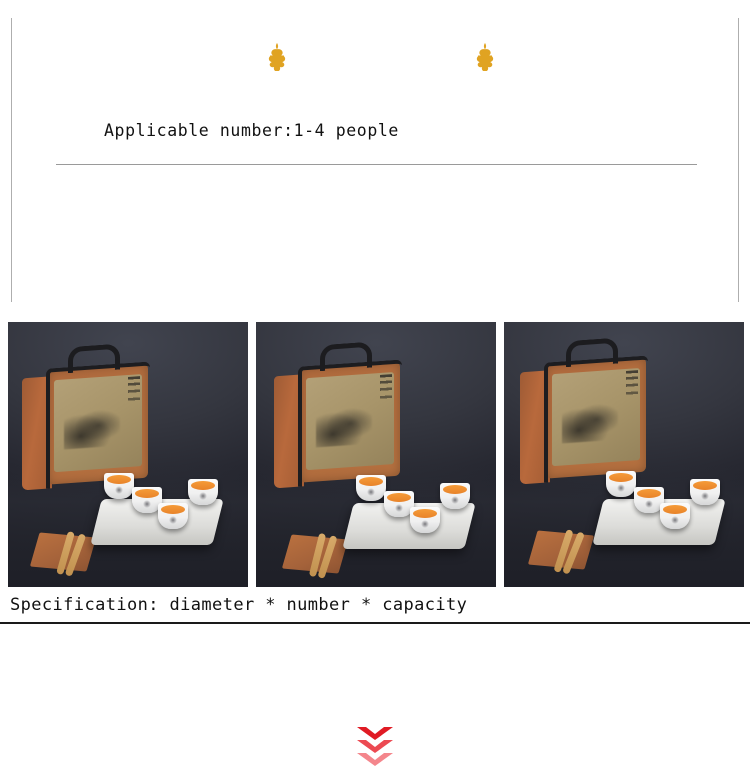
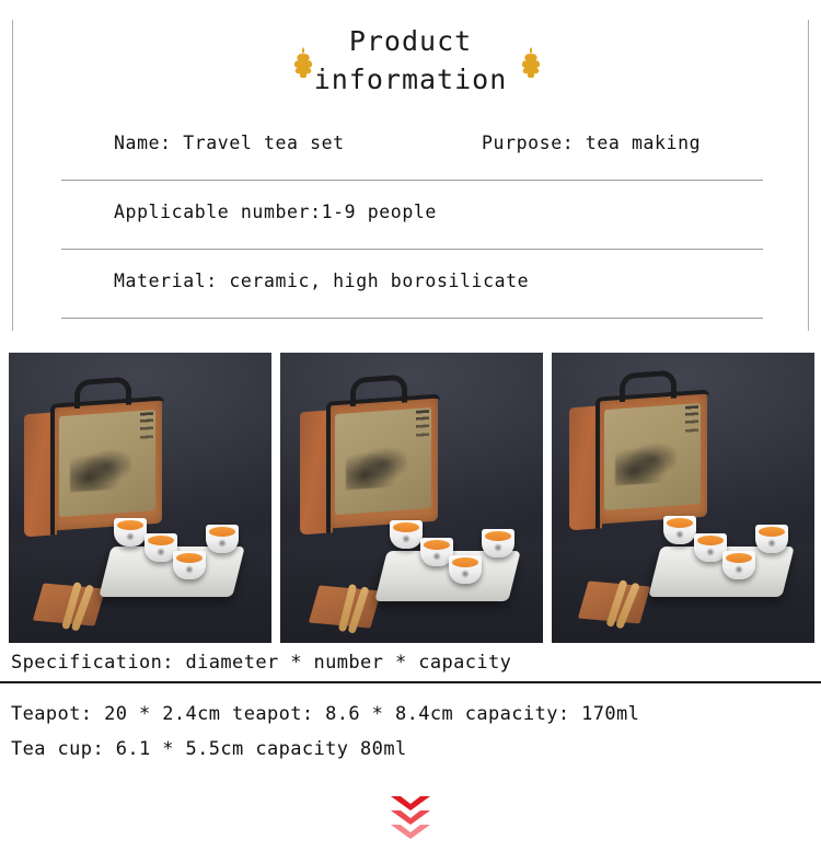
+ Product
+ information
+ Name: Travel tea set Purpose: tea making
- Applicable number:1-4 people
+ Applicable number:1-9 people
+ Material: ceramic, high borosilicate
  Specification: diameter * number * capacity
+ Teapot: 20 * 2.4cm teapot: 8.6 * 8.4cm capacity: 170ml
+ Tea cup: 6.1 * 5.5cm capacity 80ml
